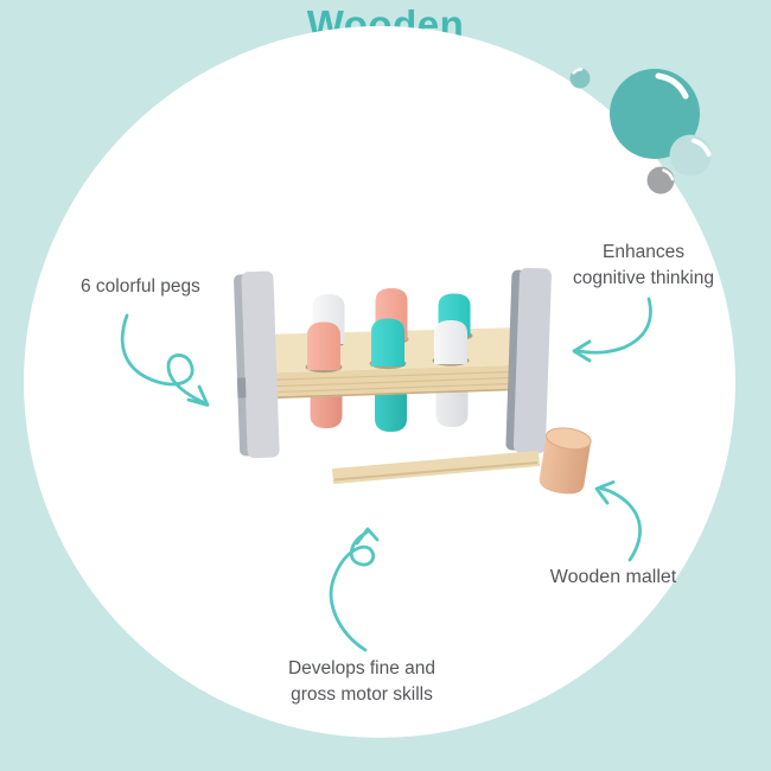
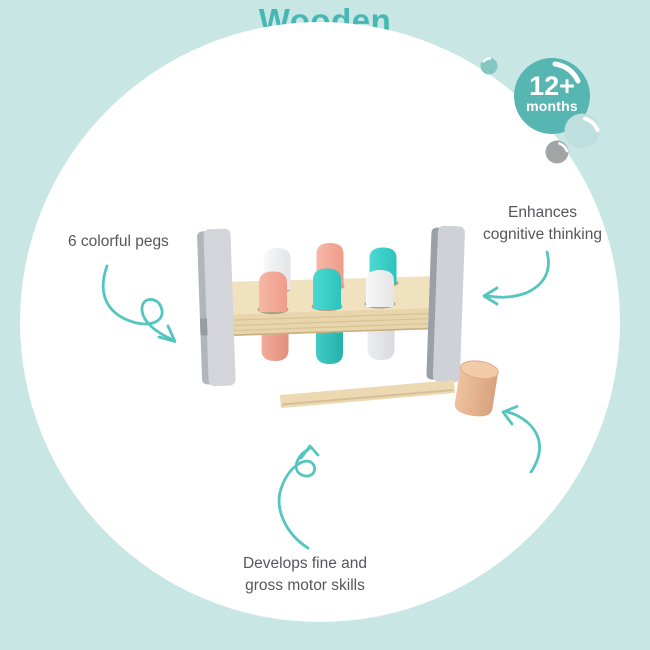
  Wooden
+ 12+
+ months
  6 colorful pegs
  Enhances
  cognitive thinking
- Wooden mallet
  Develops fine and
  gross motor skills
